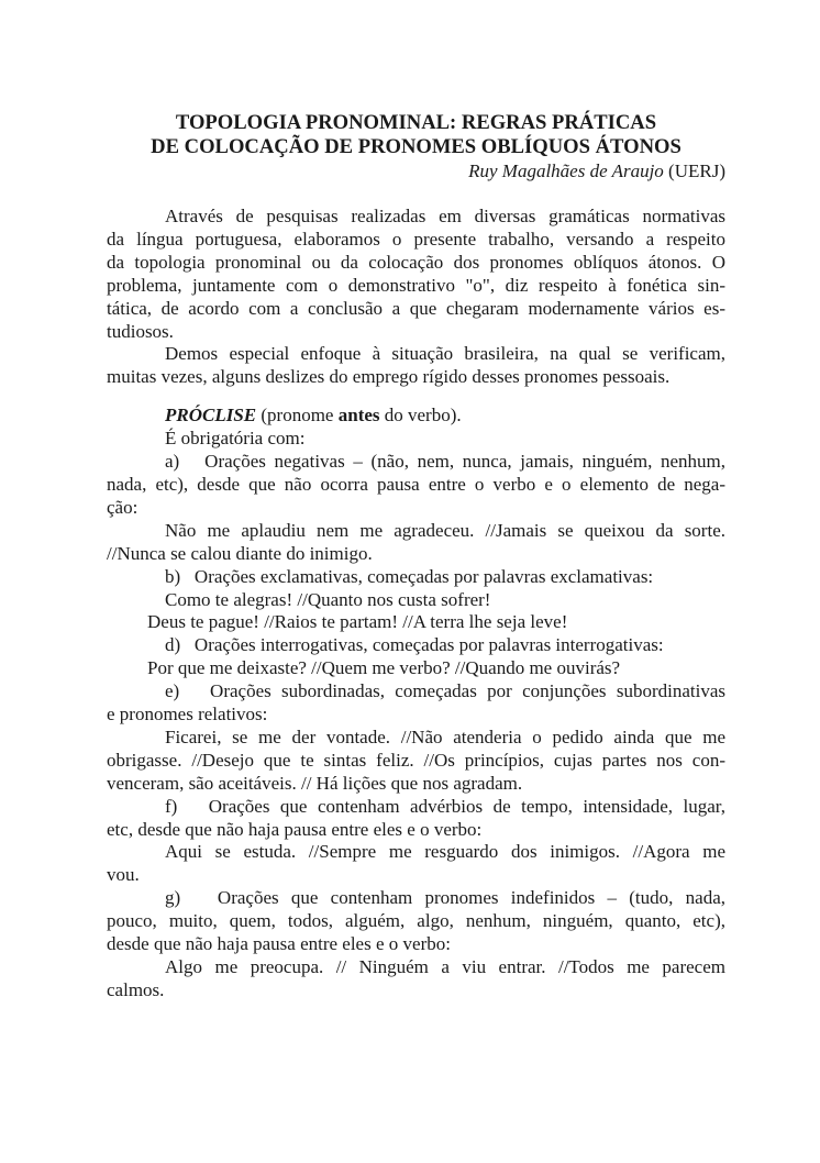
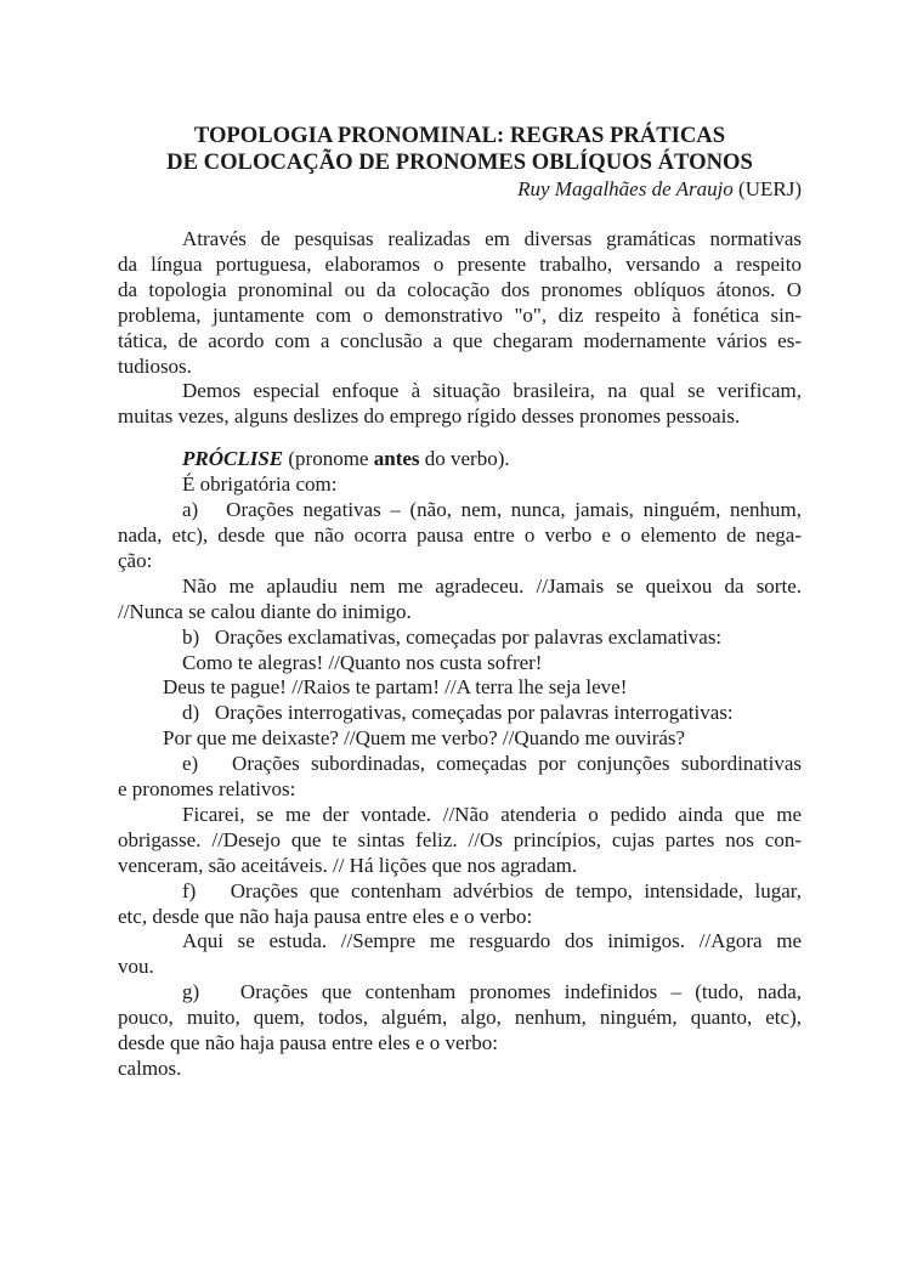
  TOPOLOGIA PRONOMINAL: REGRAS PRÁTICAS
  DE COLOCAÇÃO DE PRONOMES OBLÍQUOS ÁTONOS
  Ruy Magalhães de Araujo (UERJ)
  Através de pesquisas realizadas em diversas gramáticas normativas
  da língua portuguesa, elaboramos o presente trabalho, versando a respeito
  da topologia pronominal ou da colocação dos pronomes oblíquos átonos. O
  problema, juntamente com o demonstrativo "o", diz respeito à fonética sin-
  tática, de acordo com a conclusão a que chegaram modernamente vários es-
  tudiosos.
  Demos especial enfoque à situação brasileira, na qual se verificam,
  muitas vezes, alguns deslizes do emprego rígido desses pronomes pessoais.
  PRÓCLISE (pronome antes do verbo).
  É obrigatória com:
  a) Orações negativas – (não, nem, nunca, jamais, ninguém, nenhum,
  nada, etc), desde que não ocorra pausa entre o verbo e o elemento de nega-
  ção:
  Não me aplaudiu nem me agradeceu. //Jamais se queixou da sorte.
  //Nunca se calou diante do inimigo.
  b) Orações exclamativas, começadas por palavras exclamativas:
  Como te alegras! //Quanto nos custa sofrer!
  Deus te pague! //Raios te partam! //A terra lhe seja leve!
  d) Orações interrogativas, começadas por palavras interrogativas:
  Por que me deixaste? //Quem me verbo? //Quando me ouvirás?
  e) Orações subordinadas, começadas por conjunções subordinativas
  e pronomes relativos:
  Ficarei, se me der vontade. //Não atenderia o pedido ainda que me
  obrigasse. //Desejo que te sintas feliz. //Os princípios, cujas partes nos con-
  venceram, são aceitáveis. // Há lições que nos agradam.
  f) Orações que contenham advérbios de tempo, intensidade, lugar,
  etc, desde que não haja pausa entre eles e o verbo:
  Aqui se estuda. //Sempre me resguardo dos inimigos. //Agora me
  vou.
  g) Orações que contenham pronomes indefinidos – (tudo, nada,
  pouco, muito, quem, todos, alguém, algo, nenhum, ninguém, quanto, etc),
  desde que não haja pausa entre eles e o verbo:
- Algo me preocupa. // Ninguém a viu entrar. //Todos me parecem
  calmos.
